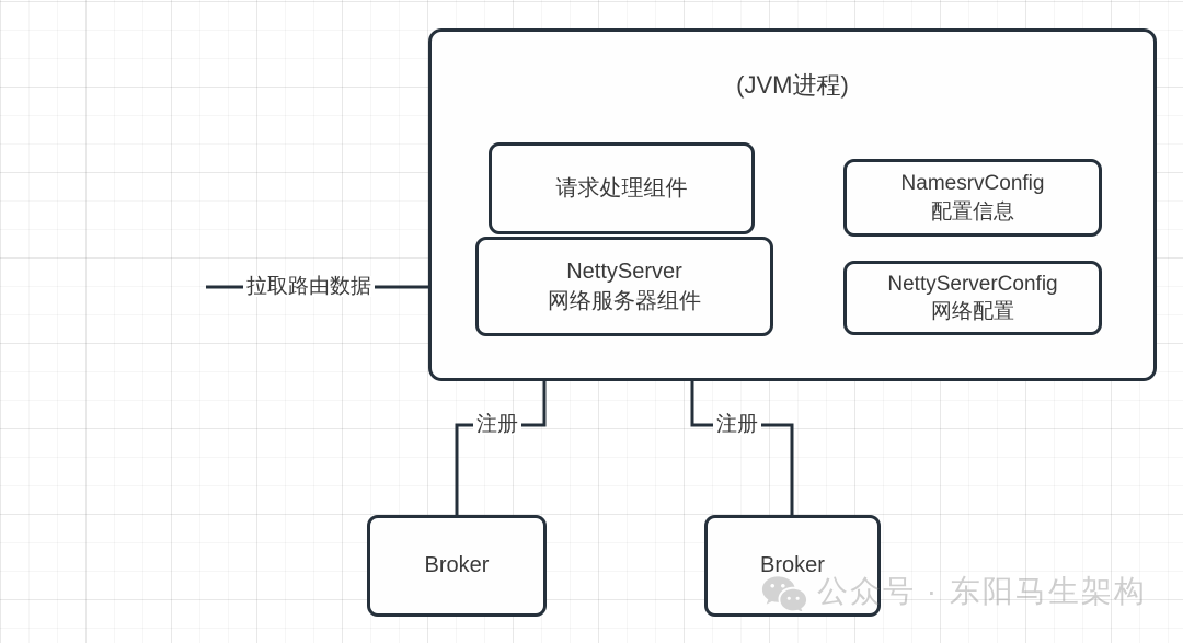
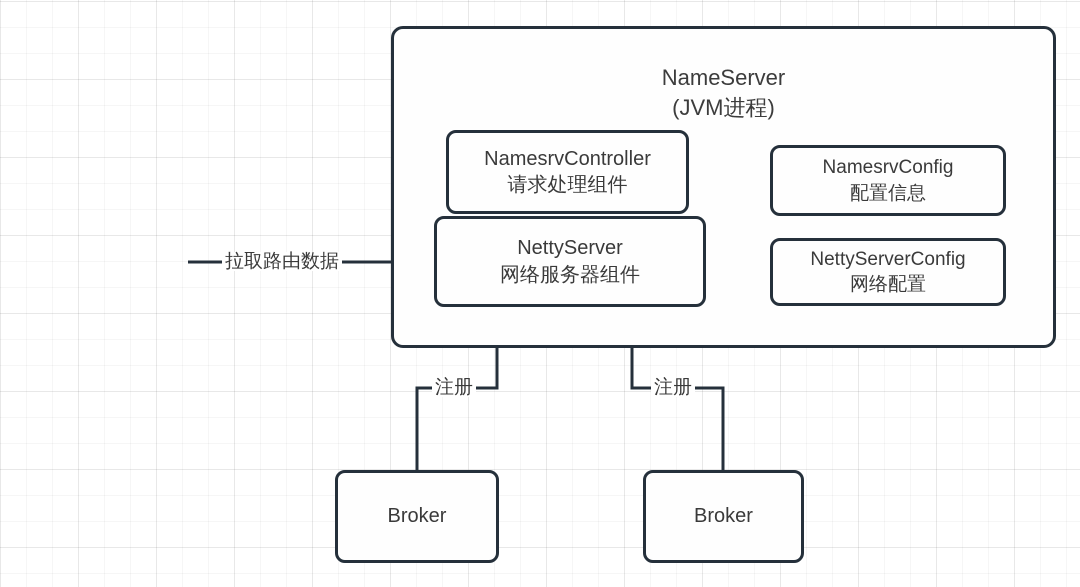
+ NameServer
  (JVM进程)
+ NamesrvController
  请求处理组件
  NettyServer
  网络服务器组件
  NamesrvConfig
  配置信息
  NettyServerConfig
  网络配置
  Broker
  Broker
  拉取路由数据
  注册
  注册
- 公众号 · 东阳马生架构
